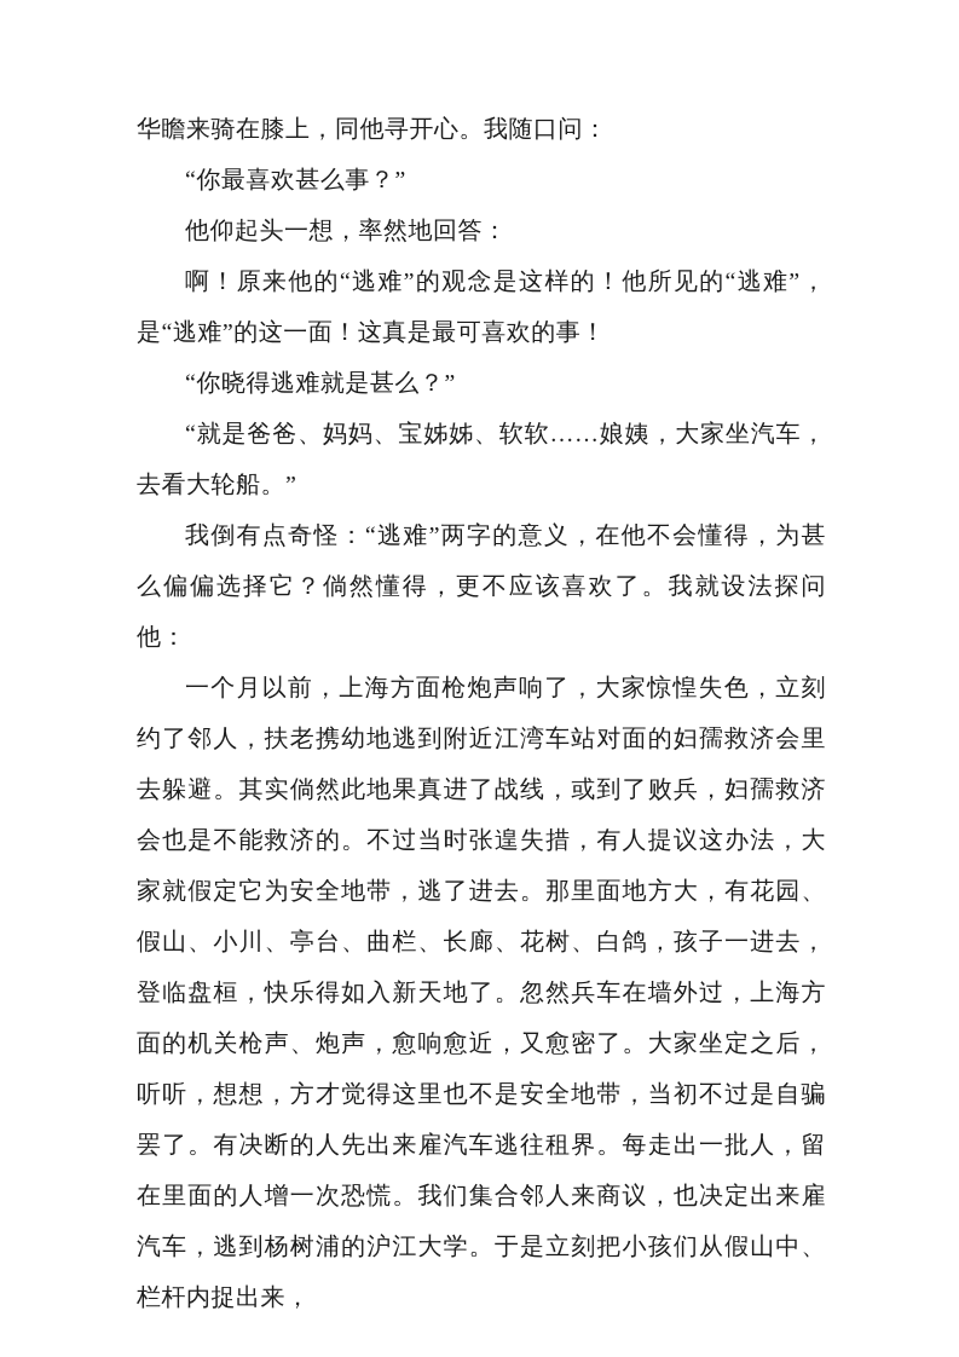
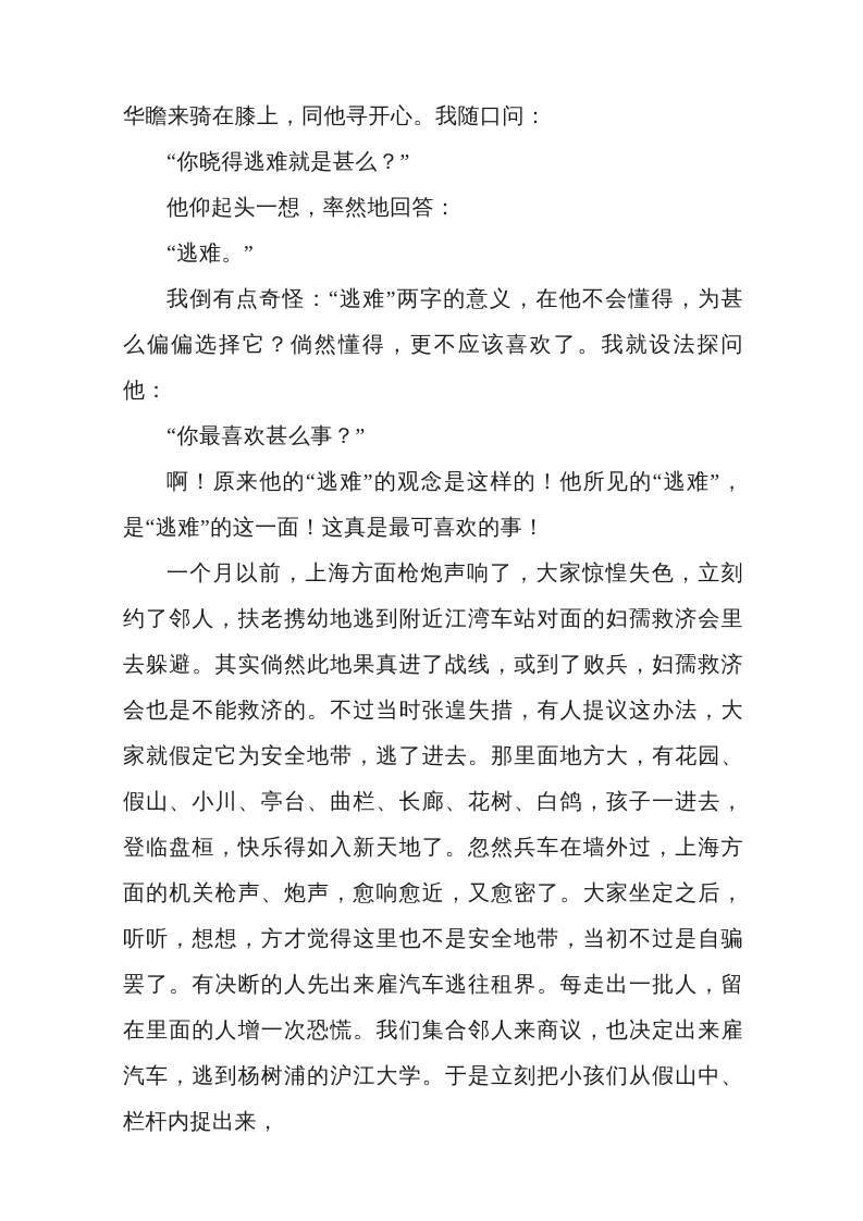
  华瞻来骑在膝上，同他寻开心。我随口问：
- “你最喜欢甚么事？”
+ “你晓得逃难就是甚么？”
  他仰起头一想，率然地回答：
+ “逃难。”
- 啊！原来他的“逃难”的观念是这样的！他所见的“逃难”，是“逃难”的这一面！这真是最可喜欢的事！
+ 我倒有点奇怪：“逃难”两字的意义，在他不会懂得，为甚么偏偏选择它？倘然懂得，更不应该喜欢了。我就设法探问他：
- “你晓得逃难就是甚么？”
+ “你最喜欢甚么事？”
- “就是爸爸、妈妈、宝姊姊、软软……娘姨，大家坐汽车，去看大轮船。”
- 我倒有点奇怪：“逃难”两字的意义，在他不会懂得，为甚么偏偏选择它？倘然懂得，更不应该喜欢了。我就设法探问他：
+ 啊！原来他的“逃难”的观念是这样的！他所见的“逃难”，是“逃难”的这一面！这真是最可喜欢的事！
  一个月以前，上海方面枪炮声响了，大家惊惶失色，立刻约了邻人，扶老携幼地逃到附近江湾车站对面的妇孺救济会里去躲避。其实倘然此地果真进了战线，或到了败兵，妇孺救济会也是不能救济的。不过当时张遑失措，有人提议这办法，大家就假定它为安全地带，逃了进去。那里面地方大，有花园、假山、小川、亭台、曲栏、长廊、花树、白鸽，孩子一进去，登临盘桓，快乐得如入新天地了。忽然兵车在墙外过，上海方面的机关枪声、炮声，愈响愈近，又愈密了。大家坐定之后，听听，想想，方才觉得这里也不是安全地带，当初不过是自骗罢了。有决断的人先出来雇汽车逃往租界。每走出一批人，留在里面的人增一次恐慌。我们集合邻人来商议，也决定出来雇汽车，逃到杨树浦的沪江大学。于是立刻把小孩们从假山中、栏杆内捉出来，
